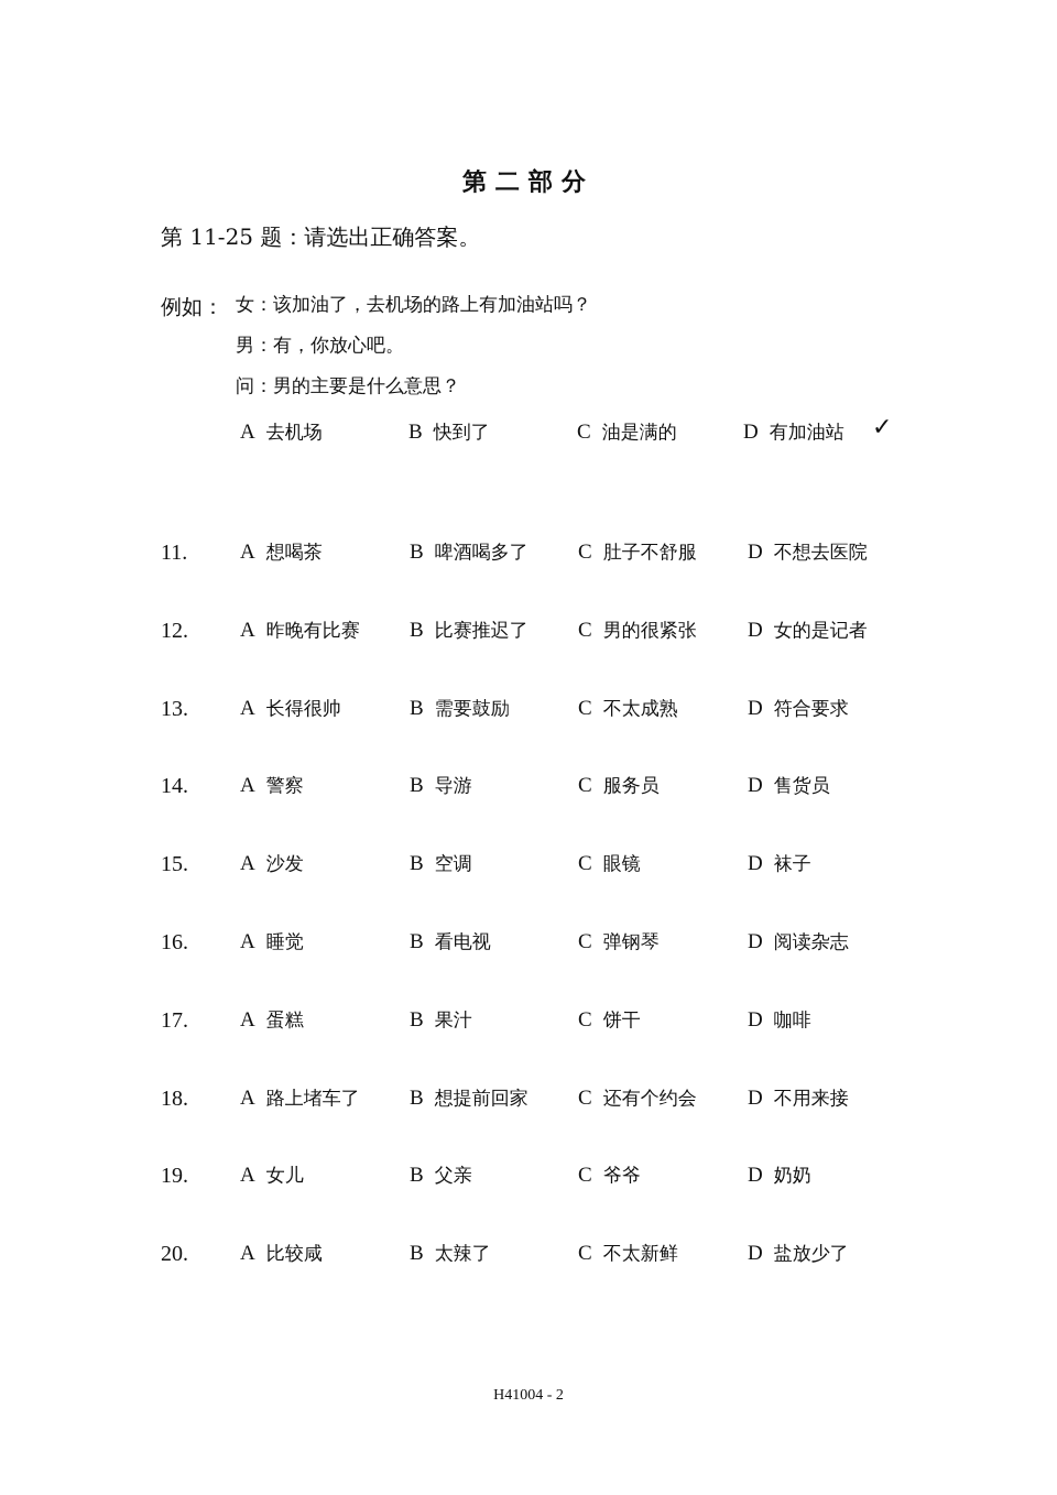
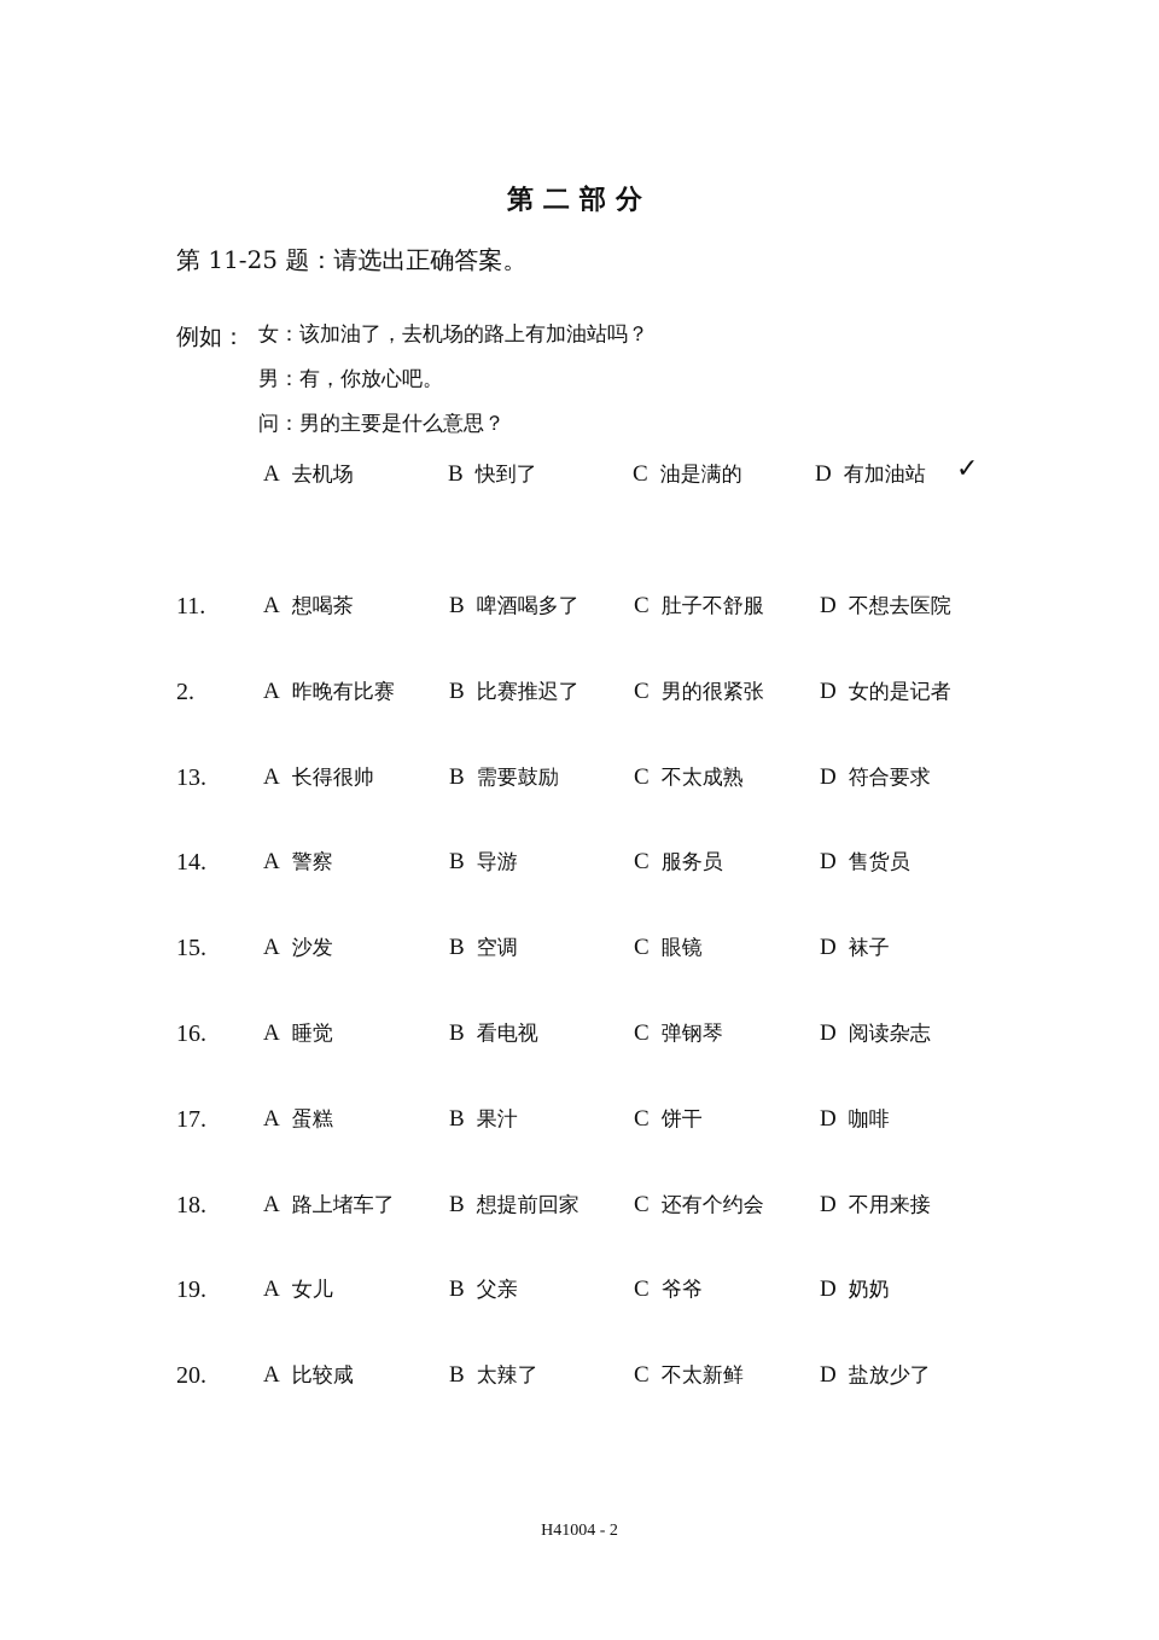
  第二部分
  第 11-25 题：请选出正确答案。
  例如：
  女：该加油了，去机场的路上有加油站吗？
  男：有，你放心吧。
  问：男的主要是什么意思？
  A 去机场
  B 快到了
  C 油是满的
  D 有加油站
  ✓
  11.
  A 想喝茶
  B 啤酒喝多了
  C 肚子不舒服
  D 不想去医院
- 12.
+ 2.
  A 昨晚有比赛
  B 比赛推迟了
  C 男的很紧张
  D 女的是记者
  13.
  A 长得很帅
  B 需要鼓励
  C 不太成熟
  D 符合要求
  14.
  A 警察
  B 导游
  C 服务员
  D 售货员
  15.
  A 沙发
  B 空调
  C 眼镜
  D 袜子
  16.
  A 睡觉
  B 看电视
  C 弹钢琴
  D 阅读杂志
  17.
  A 蛋糕
  B 果汁
  C 饼干
  D 咖啡
  18.
  A 路上堵车了
  B 想提前回家
  C 还有个约会
  D 不用来接
  19.
  A 女儿
  B 父亲
  C 爷爷
  D 奶奶
  20.
  A 比较咸
  B 太辣了
  C 不太新鲜
  D 盐放少了
  H41004 - 2
